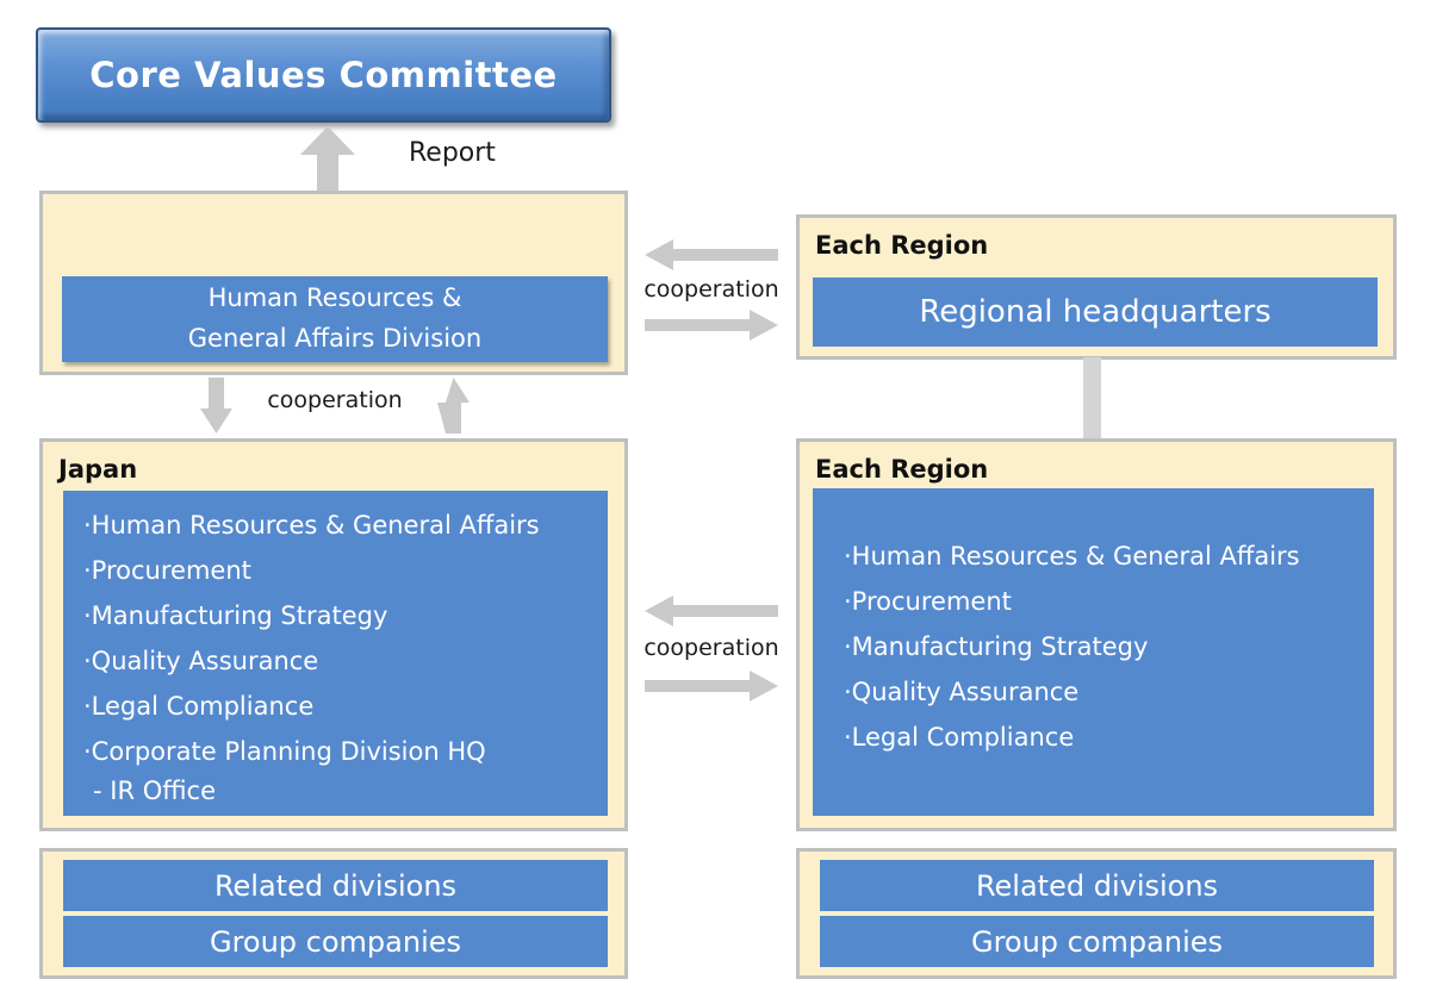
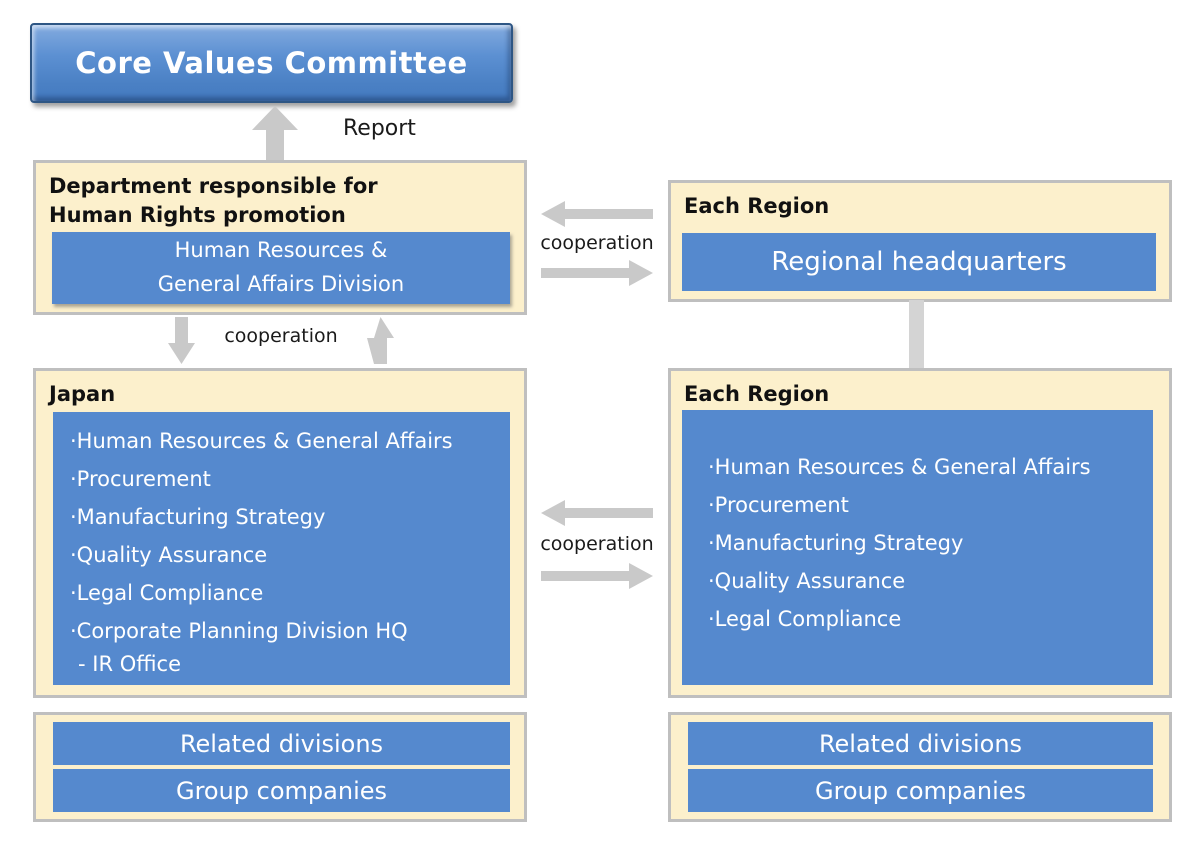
  Core Values Committee
  Report
+ Department responsible for
+ Human Rights promotion
  Human Resources &
  General Affairs Division
  cooperation
  Each Region
  Regional headquarters
  cooperation
  Japan
  ·Human Resources & General Affairs
  ·Procurement
  ·Manufacturing Strategy
  ·Quality Assurance
  ·Legal Compliance
  ·Corporate Planning Division HQ
  - IR Office
  cooperation
  Each Region
  ·Human Resources & General Affairs
  ·Procurement
  ·Manufacturing Strategy
  ·Quality Assurance
  ·Legal Compliance
  Related divisions
  Group companies
  Related divisions
  Group companies
